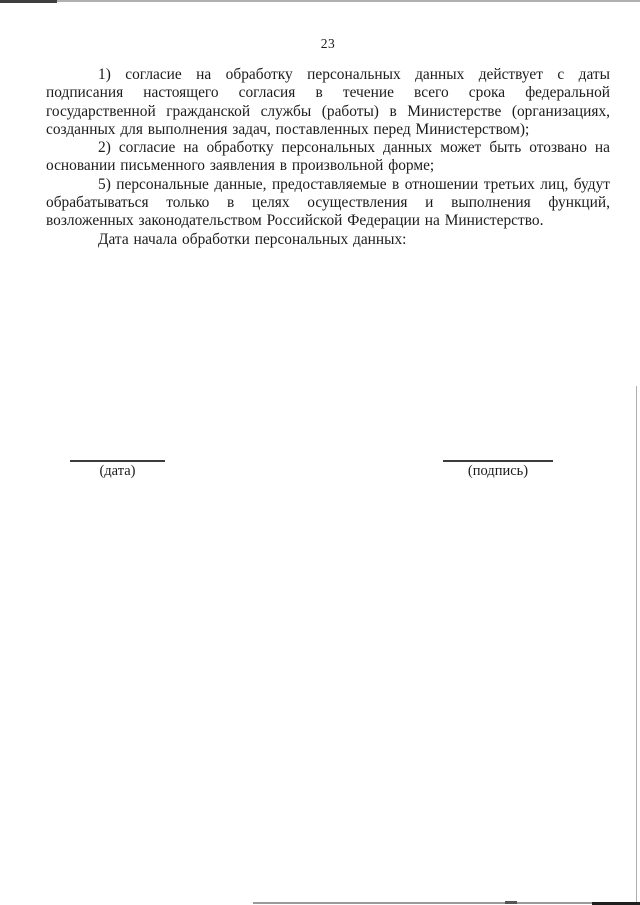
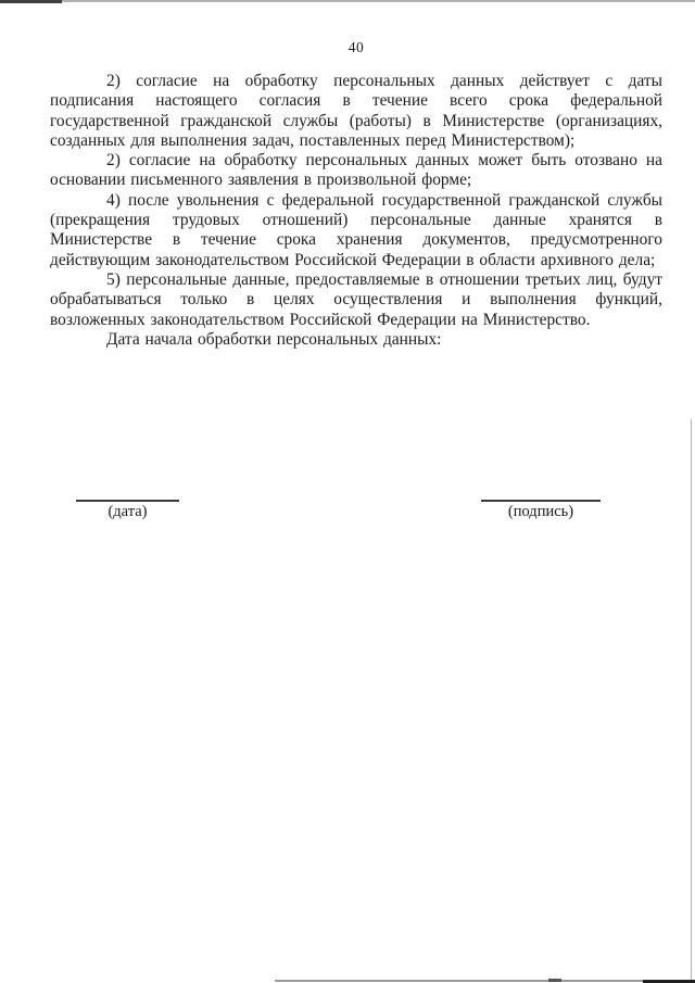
- 23
+ 40
- 1) согласие на обработку персональных данных действует с даты подписания настоящего согласия в течение всего срока федеральной государственной гражданской службы (работы) в Министерстве (организациях, созданных для выполнения задач, поставленных перед Министерством);
+ 2) согласие на обработку персональных данных действует с даты подписания настоящего согласия в течение всего срока федеральной государственной гражданской службы (работы) в Министерстве (организациях, созданных для выполнения задач, поставленных перед Министерством);
  2) согласие на обработку персональных данных может быть отозвано на основании письменного заявления в произвольной форме;
+ 4) после увольнения с федеральной государственной гражданской службы (прекращения трудовых отношений) персональные данные хранятся в Министерстве в течение срока хранения документов, предусмотренного действующим законодательством Российской Федерации в области архивного дела;
  5) персональные данные, предоставляемые в отношении третьих лиц, будут обрабатываться только в целях осуществления и выполнения функций, возложенных законодательством Российской Федерации на Министерство.
  Дата начала обработки персональных данных:
  (дата)
  (подпись)
